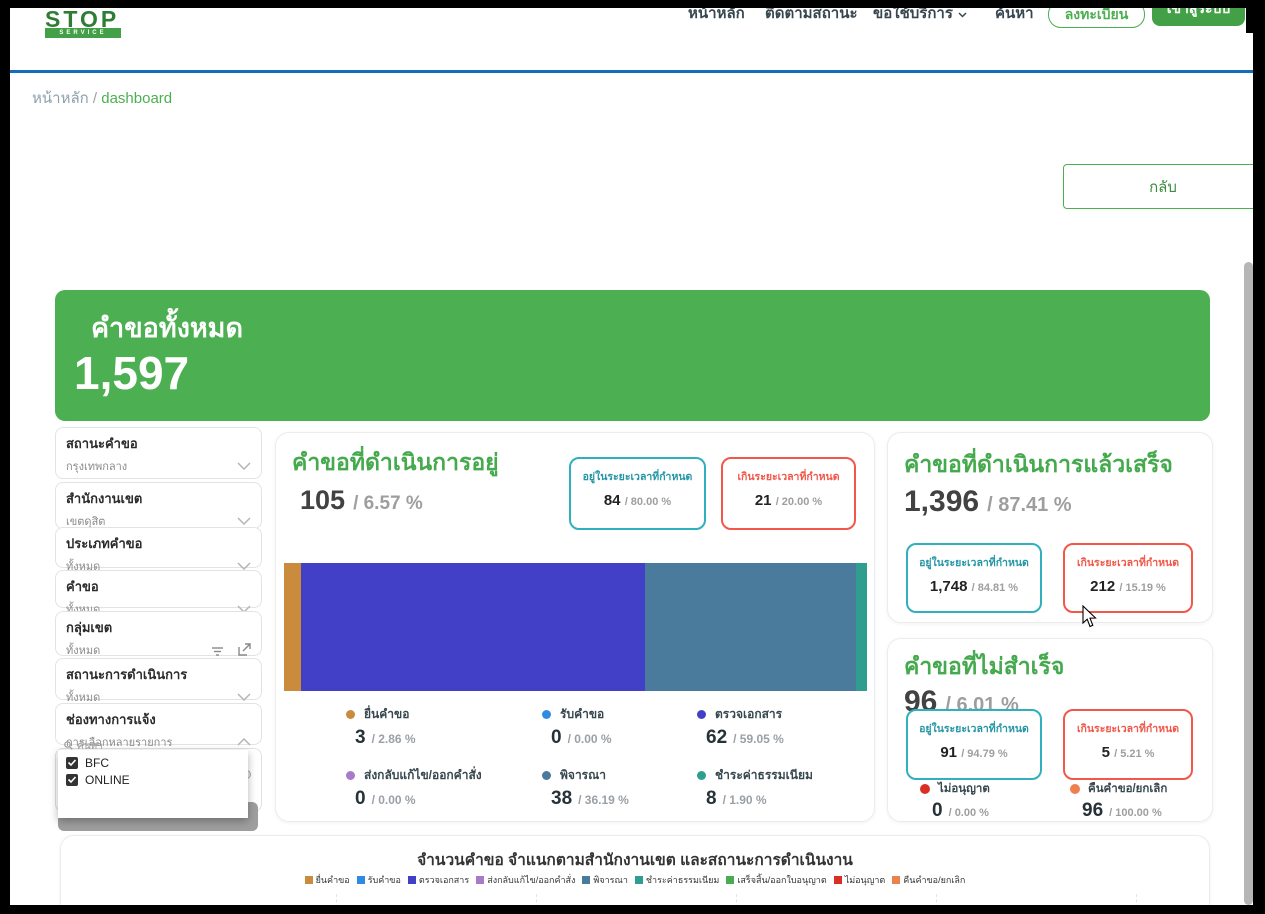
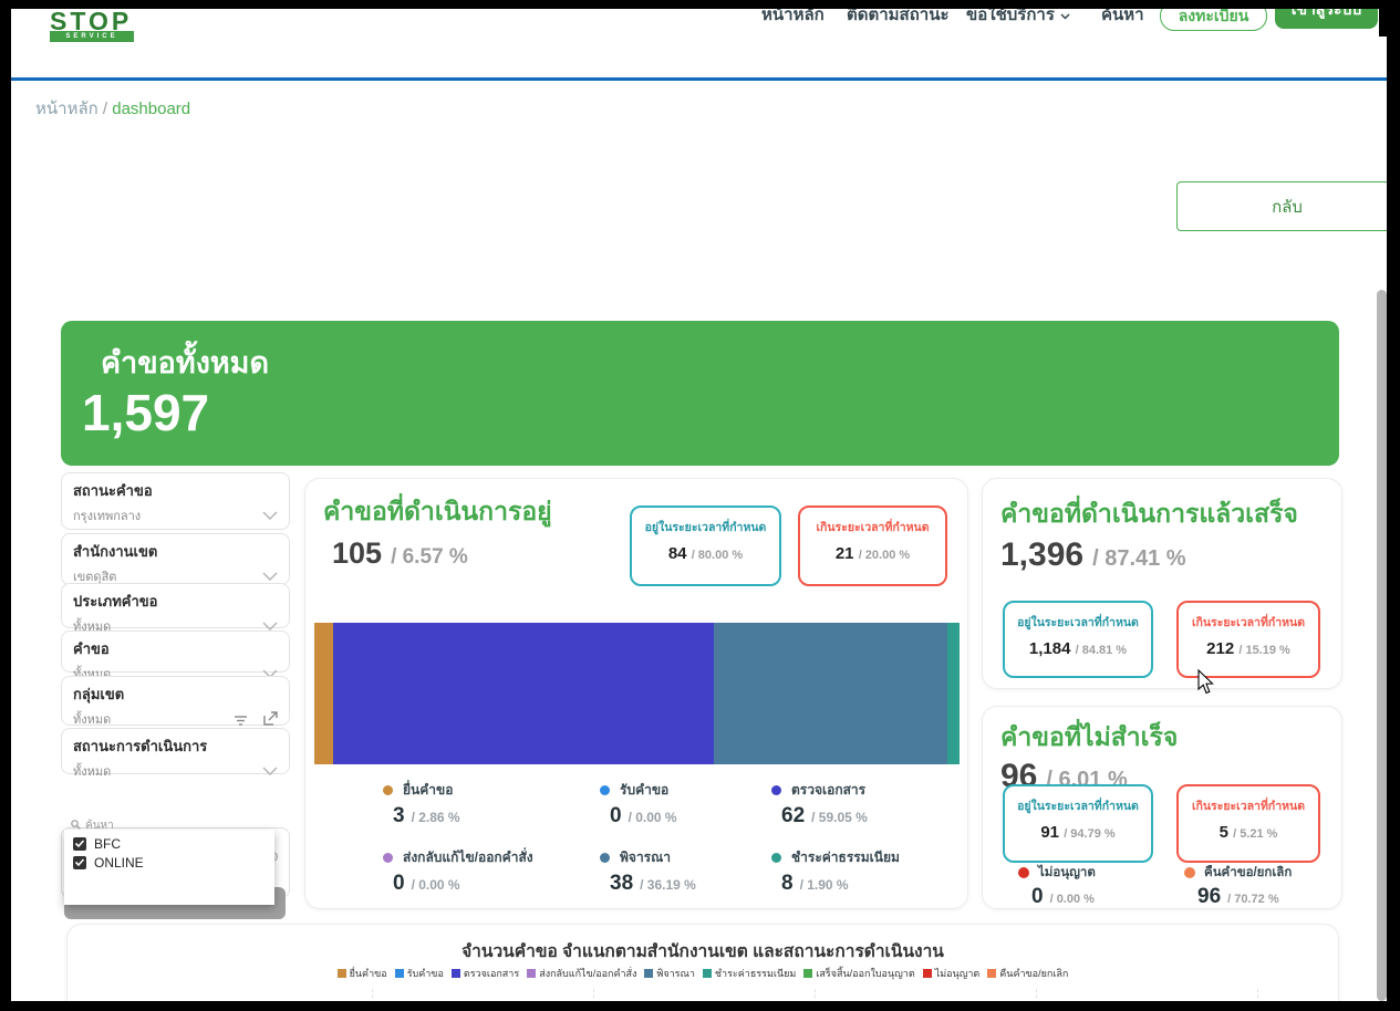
  STOP
  หน้าหลัก
  ติดตามสถานะ
  ขอใช้บริการ
  ค้นหา
  ลงทะเบียน
  เข้าสู่ระบบ
  หน้าหลัก / dashboard
  กลับ
  คำขอทั้งหมด
  1,597
  สถานะคำขอ
  กรุงเทพกลาง
  สำนักงานเขต
  เขตดุสิต
  ประเภทคำขอ
  ทั้งหมด
  คำขอ
  ทั้งหมด
  กลุ่มเขต
  ทั้งหมด
  สถานะการดำเนินการ
  ทั้งหมด
- ช่องทางการแจ้ง
- การเลือกหลายรายการ
  ค้นหา
  BFC
  ONLINE
  คำขอที่ดำเนินการอยู่
  105
  / 6.57 %
  อยู่ในระยะเวลาที่กำหนด
  84 / 80.00 %
  เกินระยะเวลาที่กำหนด
  21 / 20.00 %
  ยื่นคำขอ
  3
  / 2.86 %
  รับคำขอ
  0
  / 0.00 %
  ตรวจเอกสาร
  62
  / 59.05 %
  ส่งกลับแก้ไข/ออกคำสั่ง
  0
  / 0.00 %
  พิจารณา
  38
  / 36.19 %
  ชำระค่าธรรมเนียม
  8
  / 1.90 %
  คำขอที่ดำเนินการแล้วเสร็จ
  1,396
  / 87.41 %
  อยู่ในระยะเวลาที่กำหนด
- 1,748 / 84.81 %
+ 1,184 / 84.81 %
  เกินระยะเวลาที่กำหนด
  212 / 15.19 %
  คำขอที่ไม่สำเร็จ
  96
  / 6.01 %
  อยู่ในระยะเวลาที่กำหนด
  91 / 94.79 %
  เกินระยะเวลาที่กำหนด
  5 / 5.21 %
  ไม่อนุญาต
  0
  / 0.00 %
  คืนคำขอ/ยกเลิก
  96
- / 100.00 %
+ / 70.72 %
  จำนวนคำขอ จำแนกตามสำนักงานเขต และสถานะการดำเนินงาน
  ยื่นคำขอ
  รับคำขอ
  ตรวจเอกสาร
  ส่งกลับแก้ไข/ออกคำสั่ง
  พิจารณา
  ชำระค่าธรรมเนียม
  เสร็จสิ้น/ออกใบอนุญาต
  ไม่อนุญาต
  คืนคำขอ/ยกเลิก
